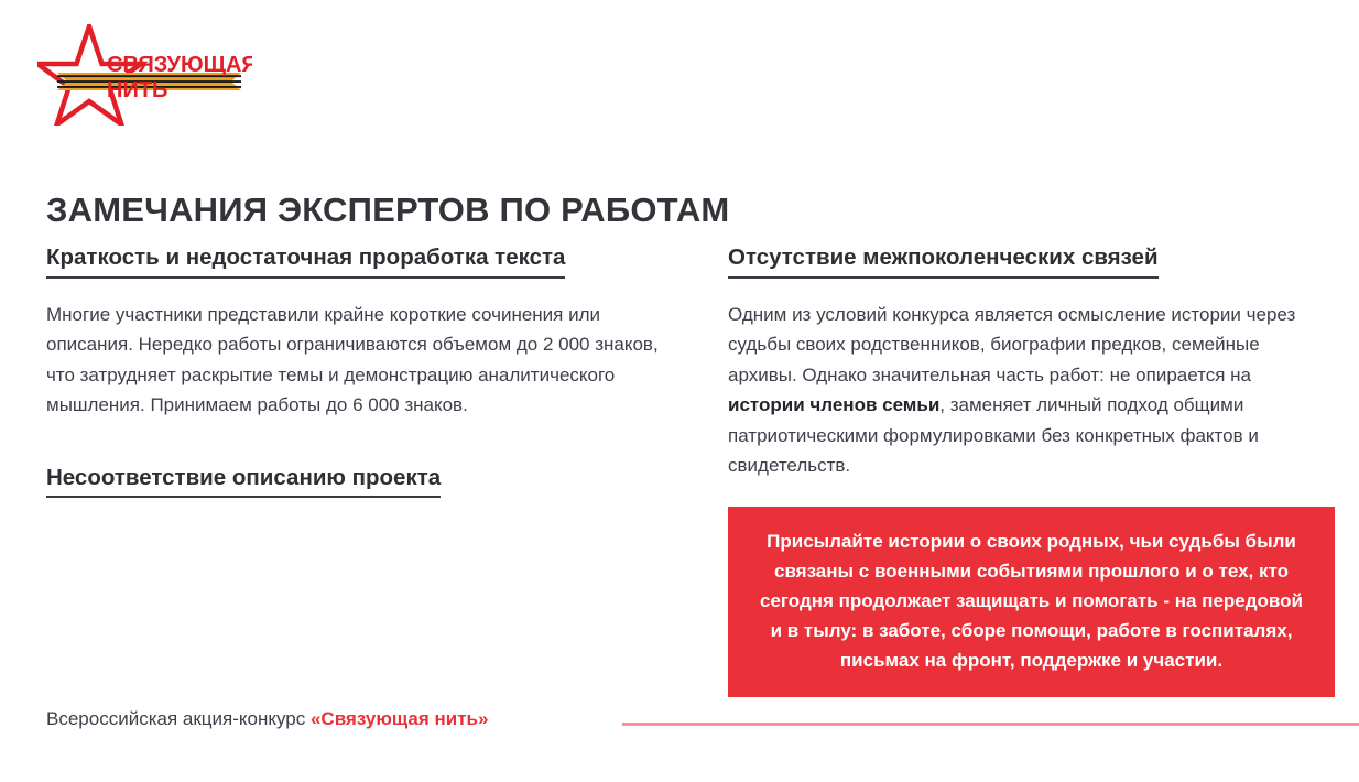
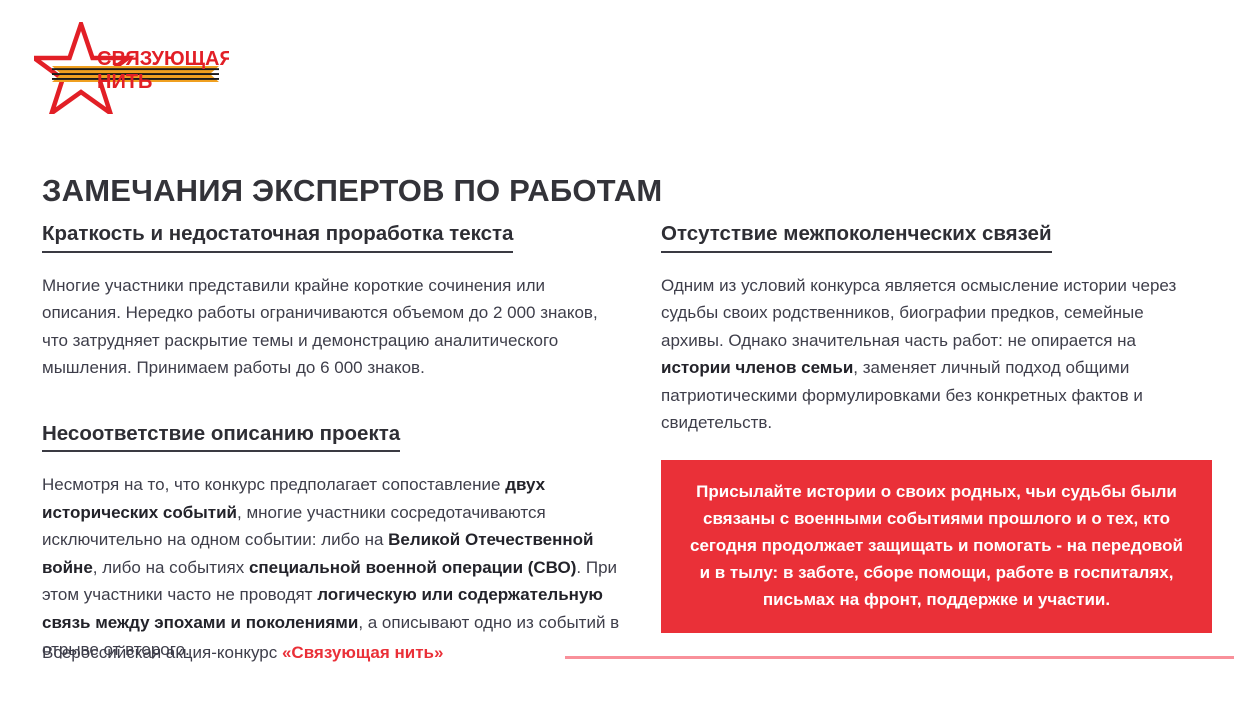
  СВЯЗУЮЩАЯ
  НИТЬ
  ЗАМЕЧАНИЯ ЭКСПЕРТОВ ПО РАБОТАМ
  Краткость и недостаточная проработка текста
  Многие участники представили крайне короткие сочинения или описания. Нередко работы ограничиваются объемом до 2 000 знаков, что затрудняет раскрытие темы и демонстрацию аналитического мышления. Принимаем работы до 6 000 знаков.
  Несоответствие описанию проекта
+ Несмотря на то, что конкурс предполагает сопоставление двух исторических событий, многие участники сосредотачиваются исключительно на одном событии: либо на Великой Отечественной войне, либо на событиях специальной военной операции (СВО). При этом участники часто не проводят логическую или содержательную связь между эпохами и поколениями, а описывают одно из событий в отрыве от второго.
  Отсутствие межпоколенческих связей
  Одним из условий конкурса является осмысление истории через судьбы своих родственников, биографии предков, семейные архивы. Однако значительная часть работ: не опирается на истории членов семьи, заменяет личный подход общими патриотическими формулировками без конкретных фактов и свидетельств.
  Присылайте истории о своих родных, чьи судьбы были связаны с военными событиями прошлого и о тех, кто сегодня продолжает защищать и помогать - на передовой и в тылу: в заботе, сборе помощи, работе в госпиталях, письмах на фронт, поддержке и участии.
  Всероссийская акция-конкурс «Связующая нить»
